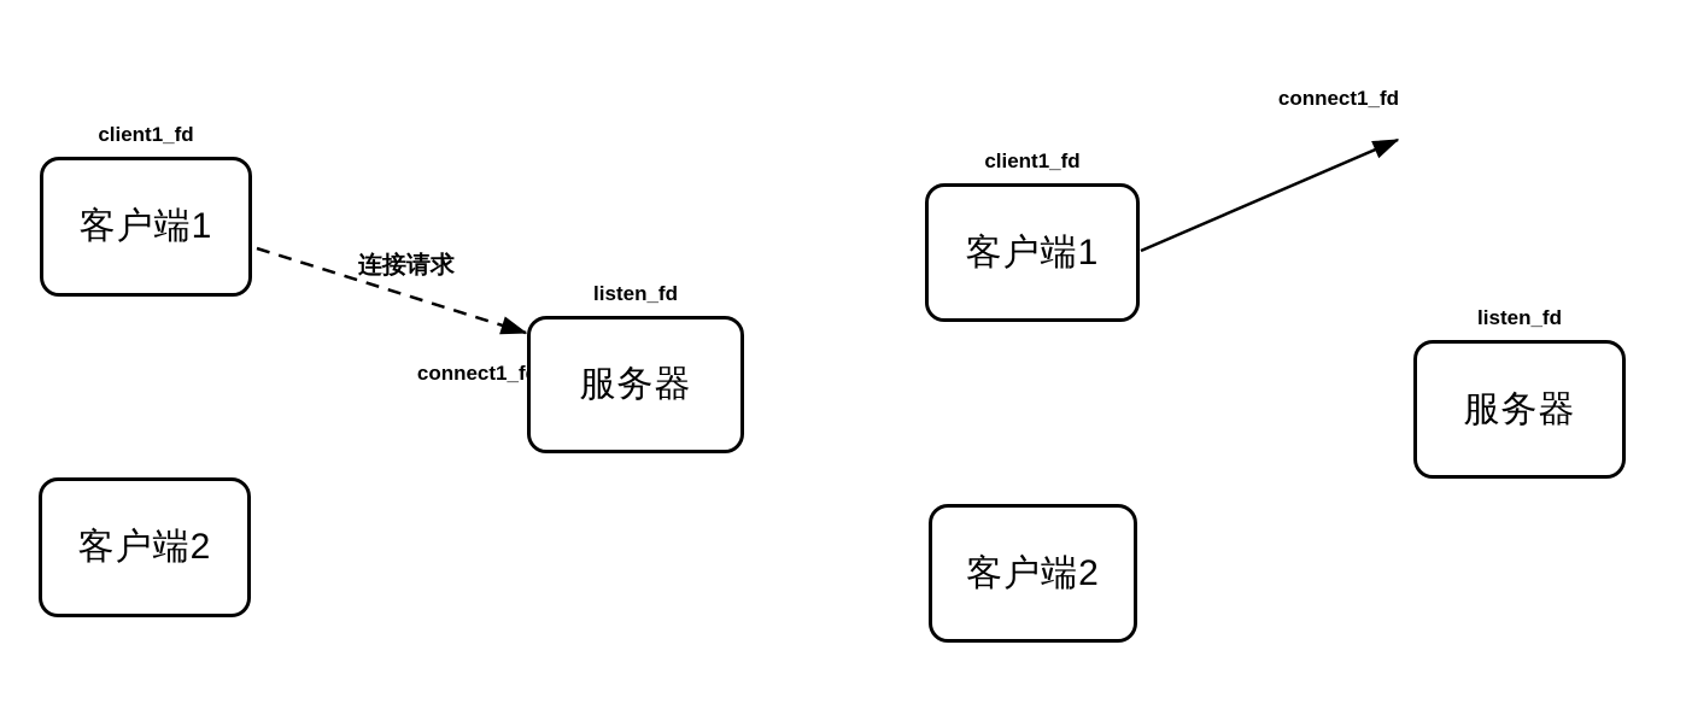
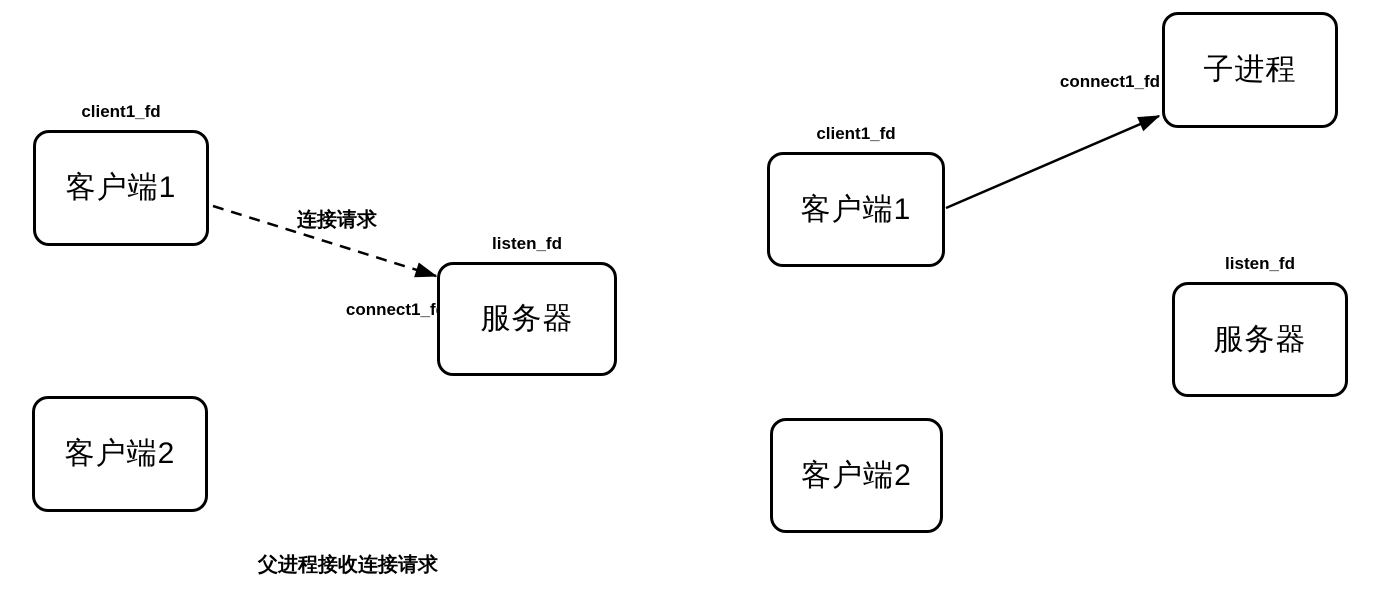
  client1_fd
  客户端1
  连接请求
  listen_fd
  connect1_f
  服务器
  客户端2
+ 父进程接收连接请求
+ 子进程
  connect1_fd
  client1_fd
  客户端1
  listen_fd
  服务器
  客户端2
